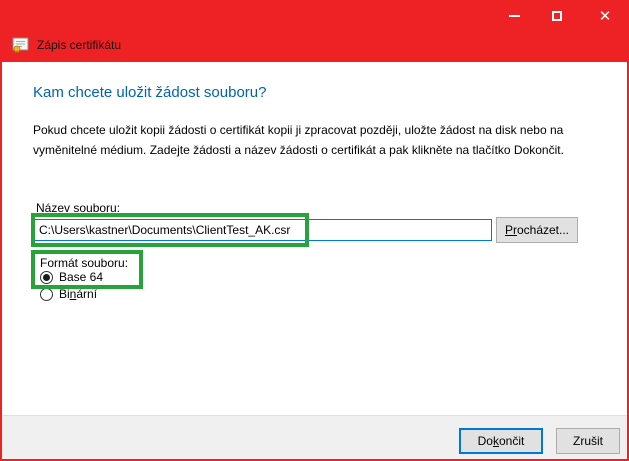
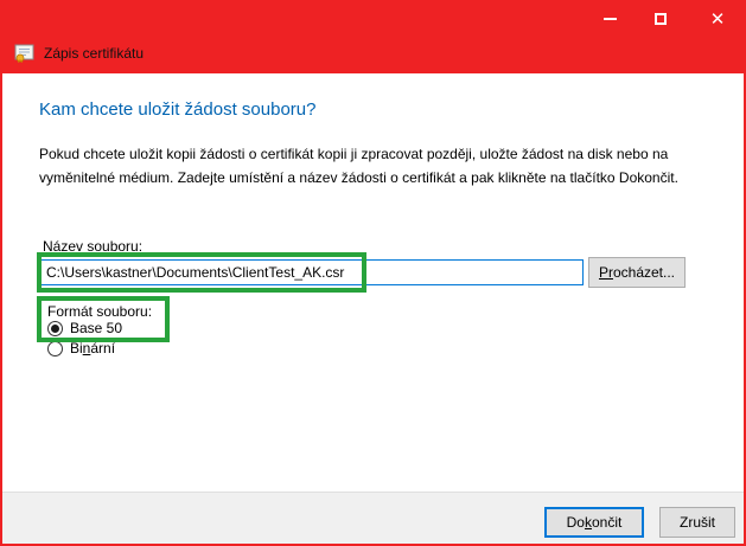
  ✕
  Zápis certifikátu
  Kam chcete uložit žádost souboru?
  Pokud chcete uložit kopii žádosti o certifikát kopii ji zpracovat později, uložte žádost na disk nebo na
- vyměnitelné médium. Zadejte žádosti a název žádosti o certifikát a pak klikněte na tlačítko Dokončit.
+ vyměnitelné médium. Zadejte umístění a název žádosti o certifikát a pak klikněte na tlačítko Dokončit.
  Název souboru:
  C:\Users\kastner\Documents\ClientTest_AK.csr
  Procházet...
  Formát souboru:
- Base 64
+ Base 50
  Binární
  Dokončit
  Zrušit
